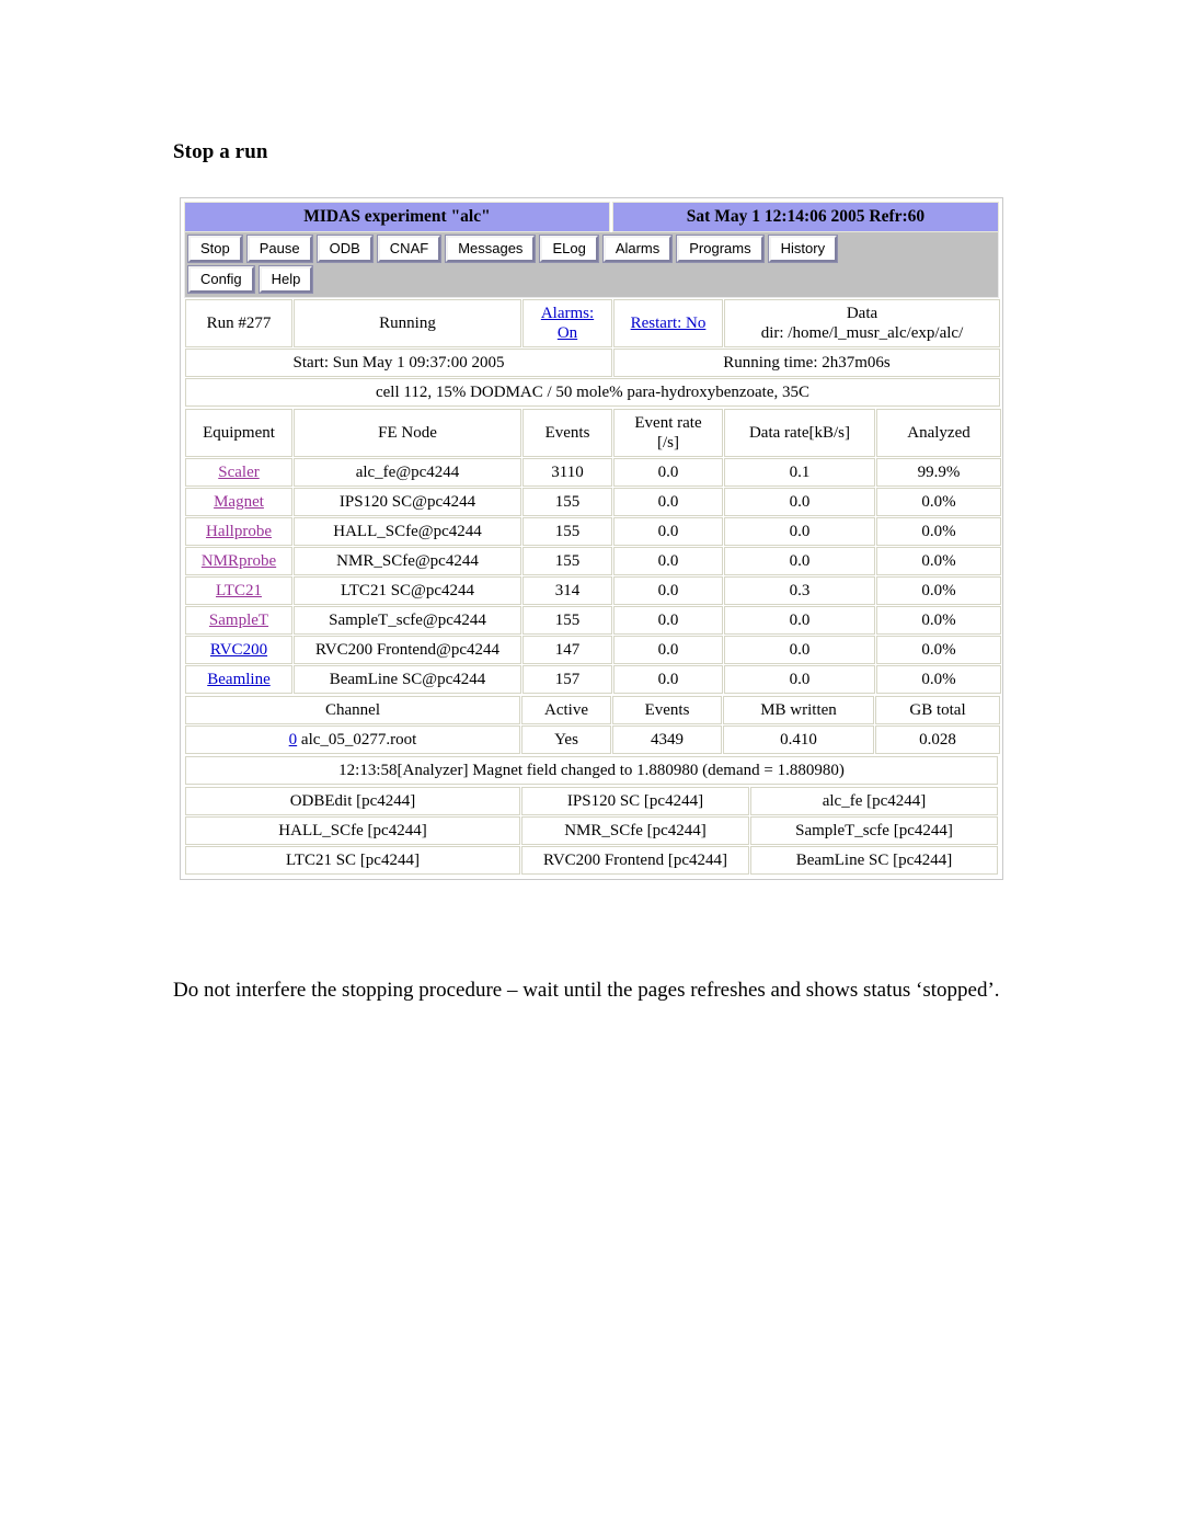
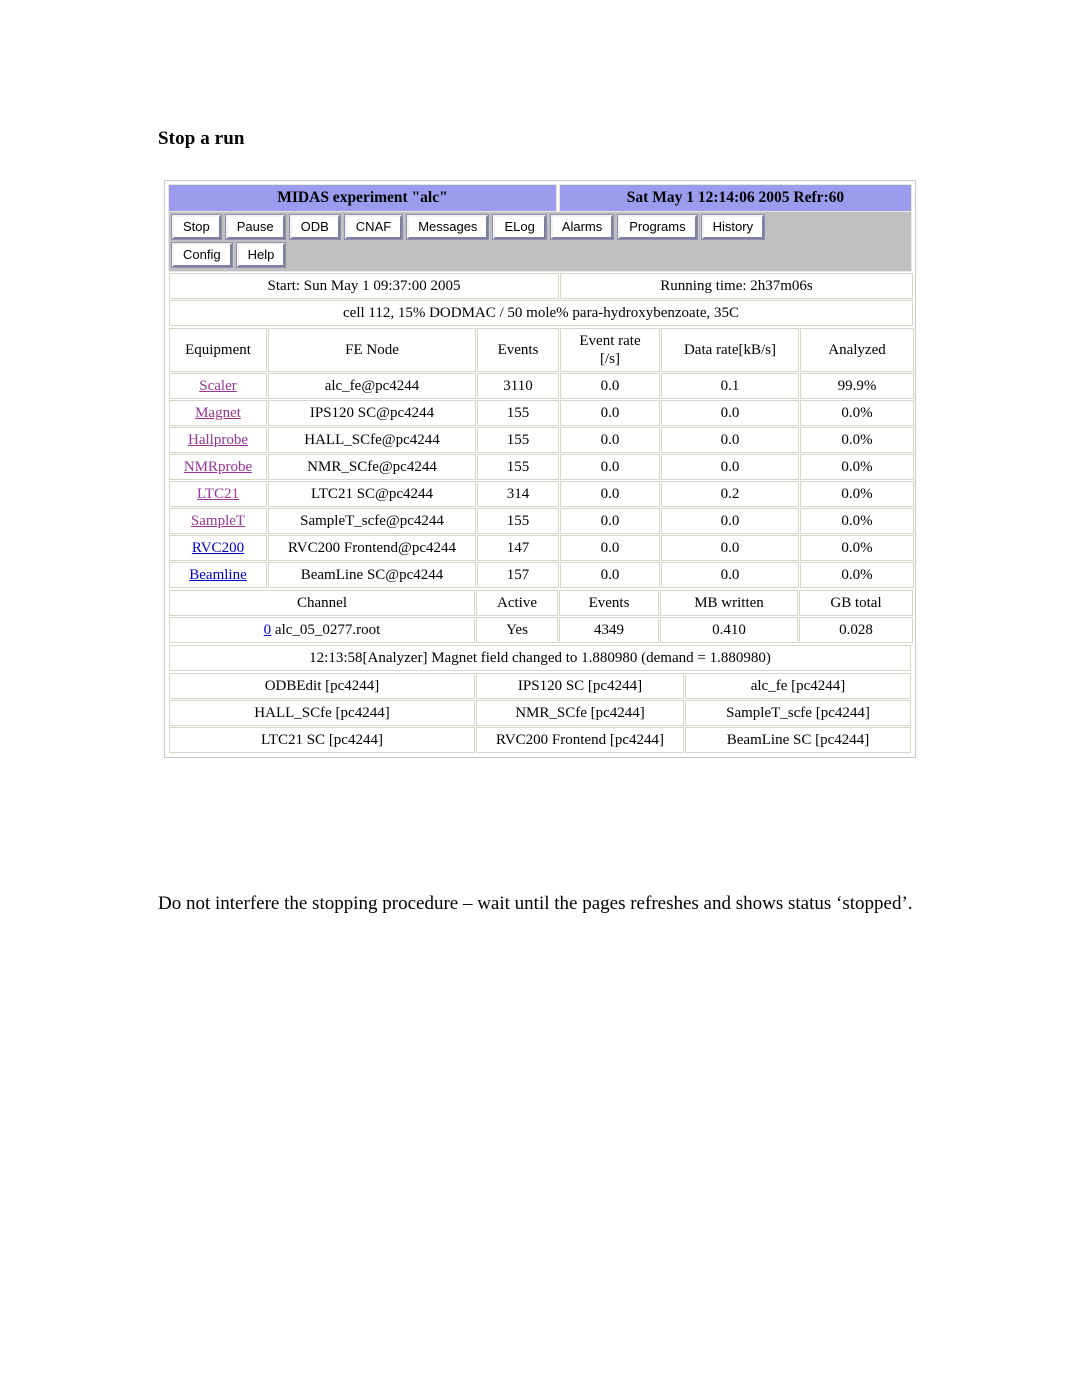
  Stop a run
  MIDAS experiment "alc"
  Sat May 1 12:14:06 2005 Refr:60
  Stop
  Pause
  ODB
  CNAF
  Messages
  ELog
  Alarms
  Programs
  History
  Config
  Help
- Run #277	Running	Alarms: On	Restart: No	Data dir: /home/l_musr_alc/exp/alc/
  Start: Sun May 1 09:37:00 2005	Running time: 2h37m06s
  cell 112, 15% DODMAC / 50 mole% para-hydroxybenzoate, 35C
  Equipment	FE Node	Events	Event rate [/s]	Data rate[kB/s]	Analyzed
  Scaler	alc_fe@pc4244	3110	0.0	0.1	99.9%
  Magnet	IPS120 SC@pc4244	155	0.0	0.0	0.0%
  Hallprobe	HALL_SCfe@pc4244	155	0.0	0.0	0.0%
  NMRprobe	NMR_SCfe@pc4244	155	0.0	0.0	0.0%
- LTC21	LTC21 SC@pc4244	314	0.0	0.3	0.0%
+ LTC21	LTC21 SC@pc4244	314	0.0	0.2	0.0%
  SampleT	SampleT_scfe@pc4244	155	0.0	0.0	0.0%
  RVC200	RVC200 Frontend@pc4244	147	0.0	0.0	0.0%
  Beamline	BeamLine SC@pc4244	157	0.0	0.0	0.0%
  Channel	Active	Events	MB written	GB total
  0 alc_05_0277.root	Yes	4349	0.410	0.028
  12:13:58[Analyzer] Magnet field changed to 1.880980 (demand = 1.880980)
  ODBEdit [pc4244]	IPS120 SC [pc4244]	alc_fe [pc4244]
  HALL_SCfe [pc4244]	NMR_SCfe [pc4244]	SampleT_scfe [pc4244]
  LTC21 SC [pc4244]	RVC200 Frontend [pc4244]	BeamLine SC [pc4244]
  Do not interfere the stopping procedure – wait until the pages refreshes and shows status ‘stopped’.
